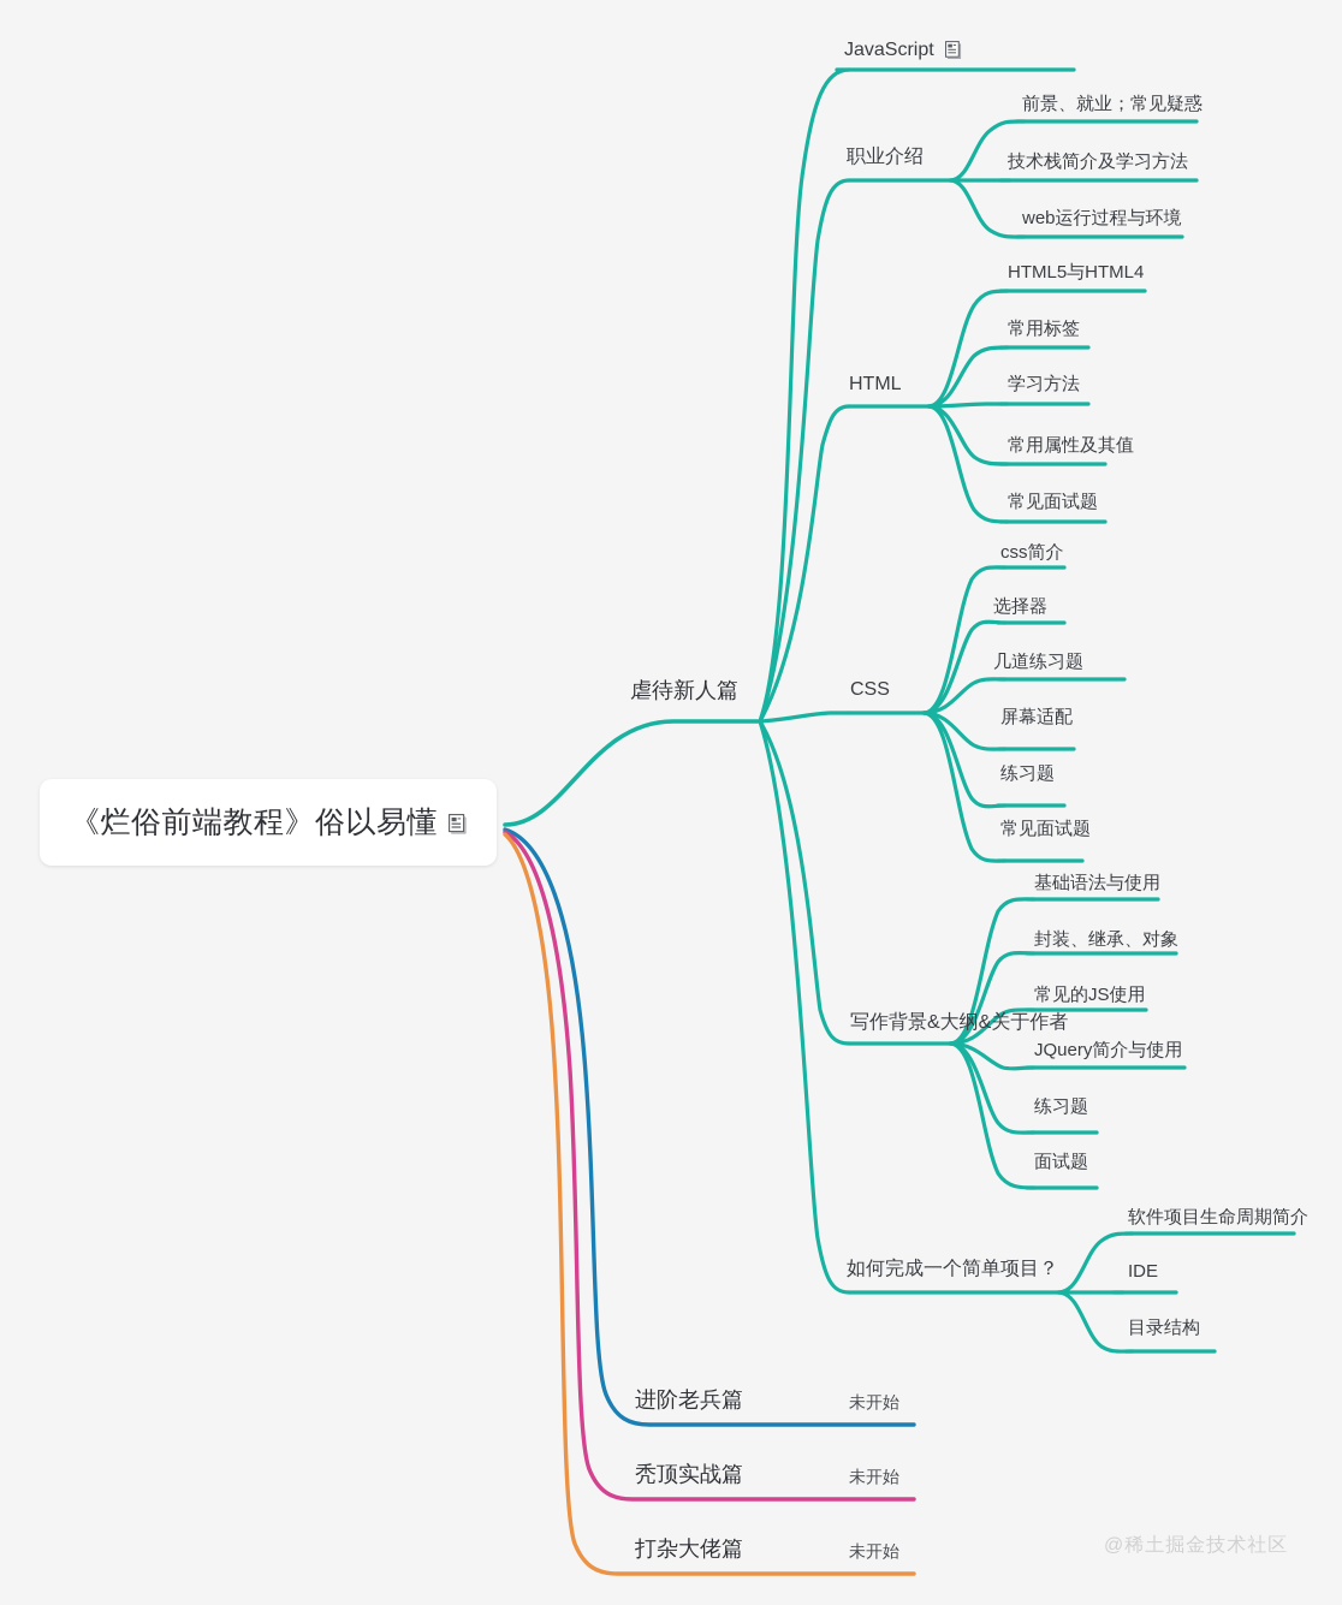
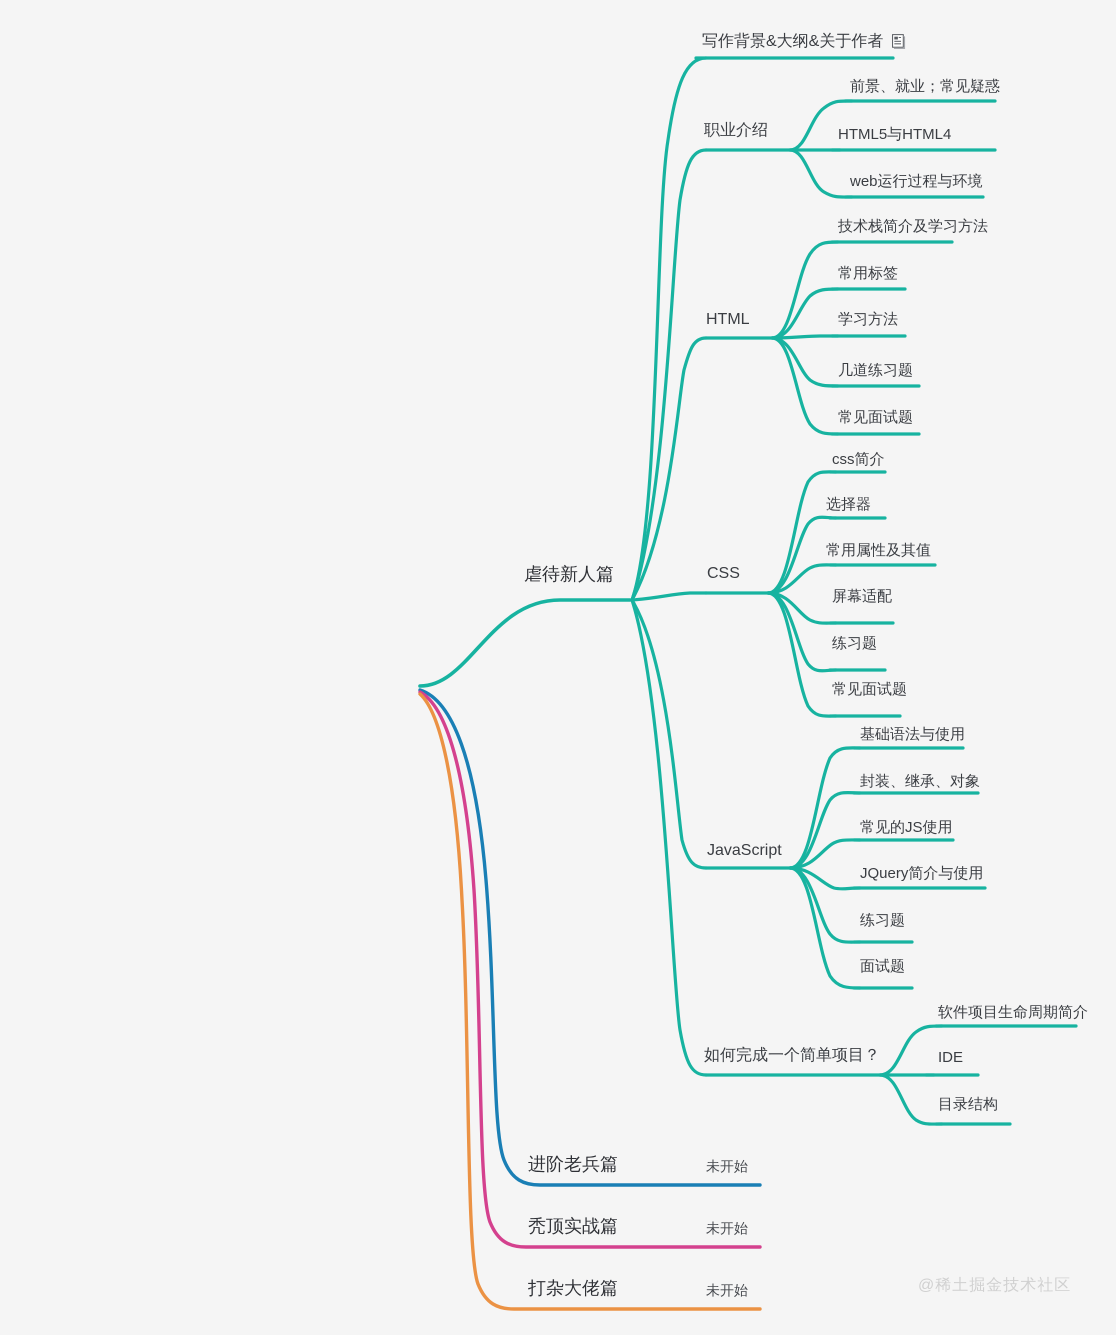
- 《烂俗前端教程》俗以易懂
  虐待新人篇
- JavaScript
+ 写作背景&大纲&关于作者
  职业介绍
  前景、就业；常见疑惑
- 技术栈简介及学习方法
+ HTML5与HTML4
  web运行过程与环境
  HTML
- HTML5与HTML4
+ 技术栈简介及学习方法
  常用标签
  学习方法
- 常用属性及其值
+ 几道练习题
  常见面试题
  CSS
  css简介
  选择器
- 几道练习题
+ 常用属性及其值
  屏幕适配
  练习题
  常见面试题
- 写作背景&大纲&关于作者
+ JavaScript
  基础语法与使用
  封装、继承、对象
  常见的JS使用
  JQuery简介与使用
  练习题
  面试题
  如何完成一个简单项目？
  软件项目生命周期简介
  IDE
  目录结构
  进阶老兵篇
  未开始
  秃顶实战篇
  未开始
  打杂大佬篇
  未开始
  @稀土掘金技术社区
